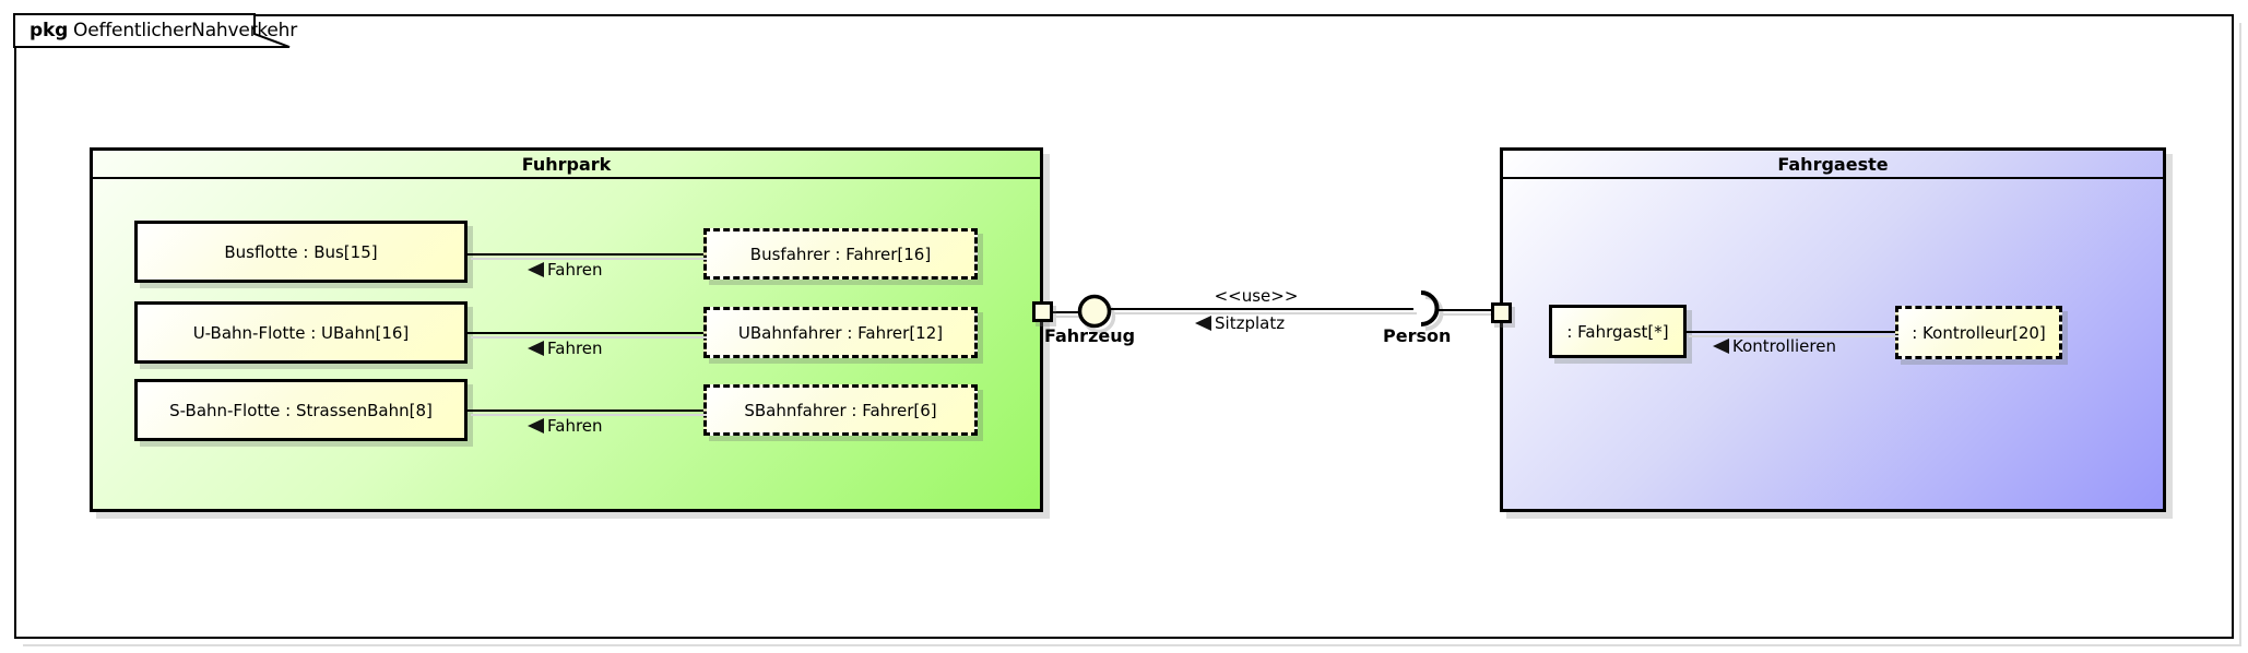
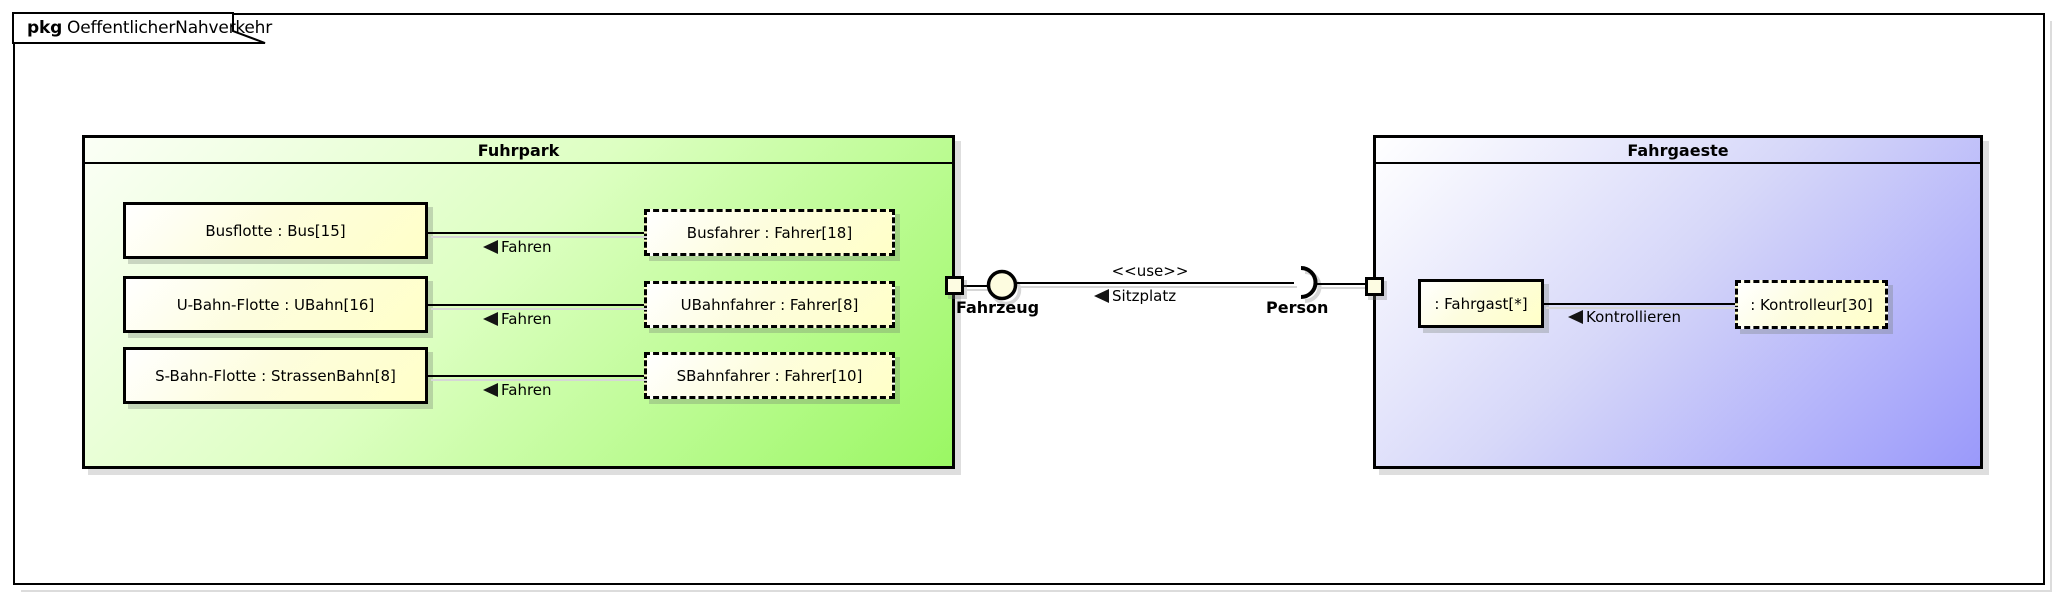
  pkg OeffentlicherNahverkehr
  Fuhrpark
  Fahrgaeste
  Busflotte : Bus[15]
  U-Bahn-Flotte : UBahn[16]
  S-Bahn-Flotte : StrassenBahn[8]
- Busfahrer : Fahrer[16]
+ Busfahrer : Fahrer[18]
- UBahnfahrer : Fahrer[12]
+ UBahnfahrer : Fahrer[8]
- SBahnfahrer : Fahrer[6]
+ SBahnfahrer : Fahrer[10]
  : Fahrgast[*]
- : Kontrolleur[20]
+ : Kontrolleur[30]
  Fahren
  Fahren
  Fahren
  Kontrollieren
  <<use>>
  Sitzplatz
  Fahrzeug
  Person
